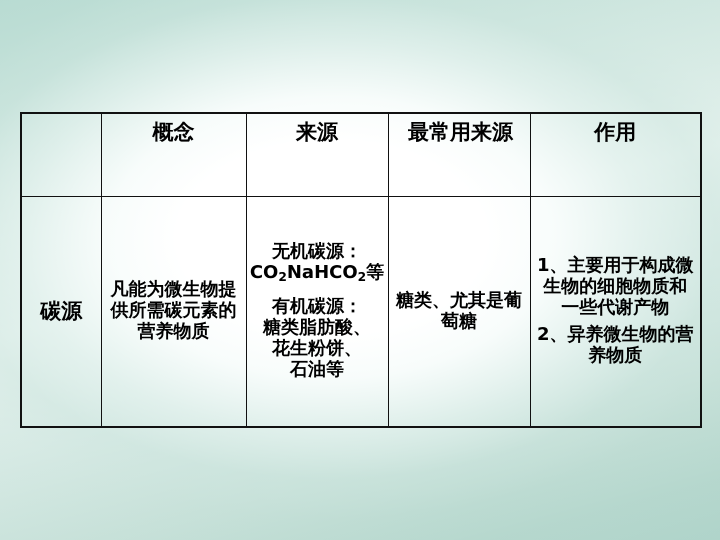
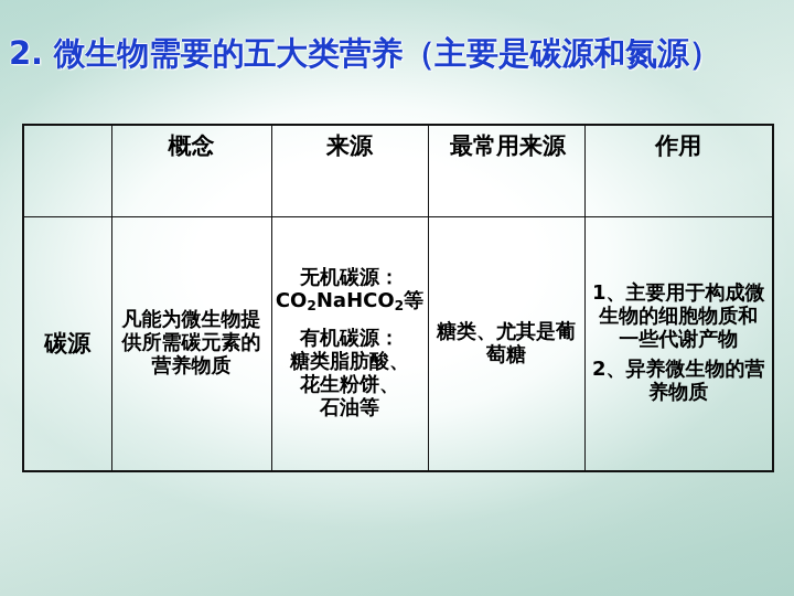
+ 2. 微生物需要的五大类营养（主要是碳源和氮源）
  	概念	来源	最常用来源	作用
  碳源	凡能为微生物提供所需碳元素的营养物质	无机碳源： CO2NaHCO2等 有机碳源： 糖类脂肪酸、 花生粉饼、 石油等	糖类、尤其是葡萄糖	1、主要用于构成微生物的细胞物质和一些代谢产物 2、异养微生物的营养物质
